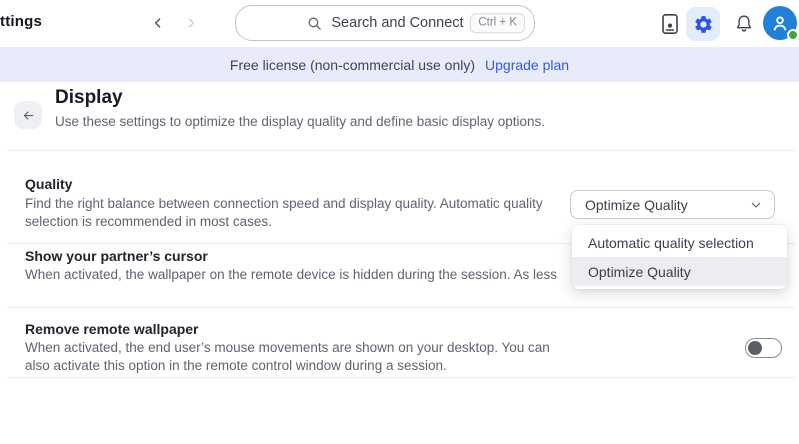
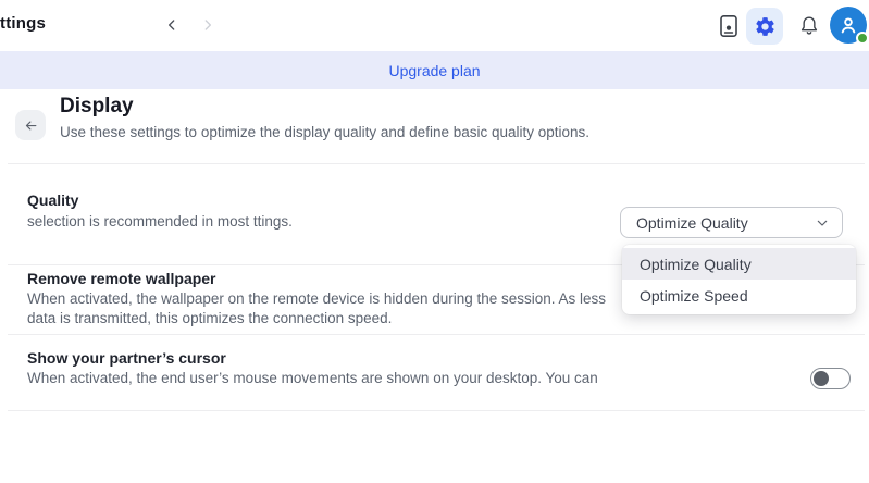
  ttings
- Search and Connect
- Ctrl + K
- Free license (non-commercial use only)
  Upgrade plan
  Display
- Use these settings to optimize the display quality and define basic display options.
+ Use these settings to optimize the display quality and define basic quality options.
  Quality
- Find the right balance between connection speed and display quality. Automatic quality
- selection is recommended in most cases.
+ selection is recommended in most ttings.
  Optimize Quality
- Show your partner’s cursor
+ Remove remote wallpaper
  When activated, the wallpaper on the remote device is hidden during the session. As less
+ data is transmitted, this optimizes the connection speed.
- Remove remote wallpaper
+ Show your partner’s cursor
  When activated, the end user’s mouse movements are shown on your desktop. You can
- also activate this option in the remote control window during a session.
- Automatic quality selection
  Optimize Quality
+ Optimize Speed
